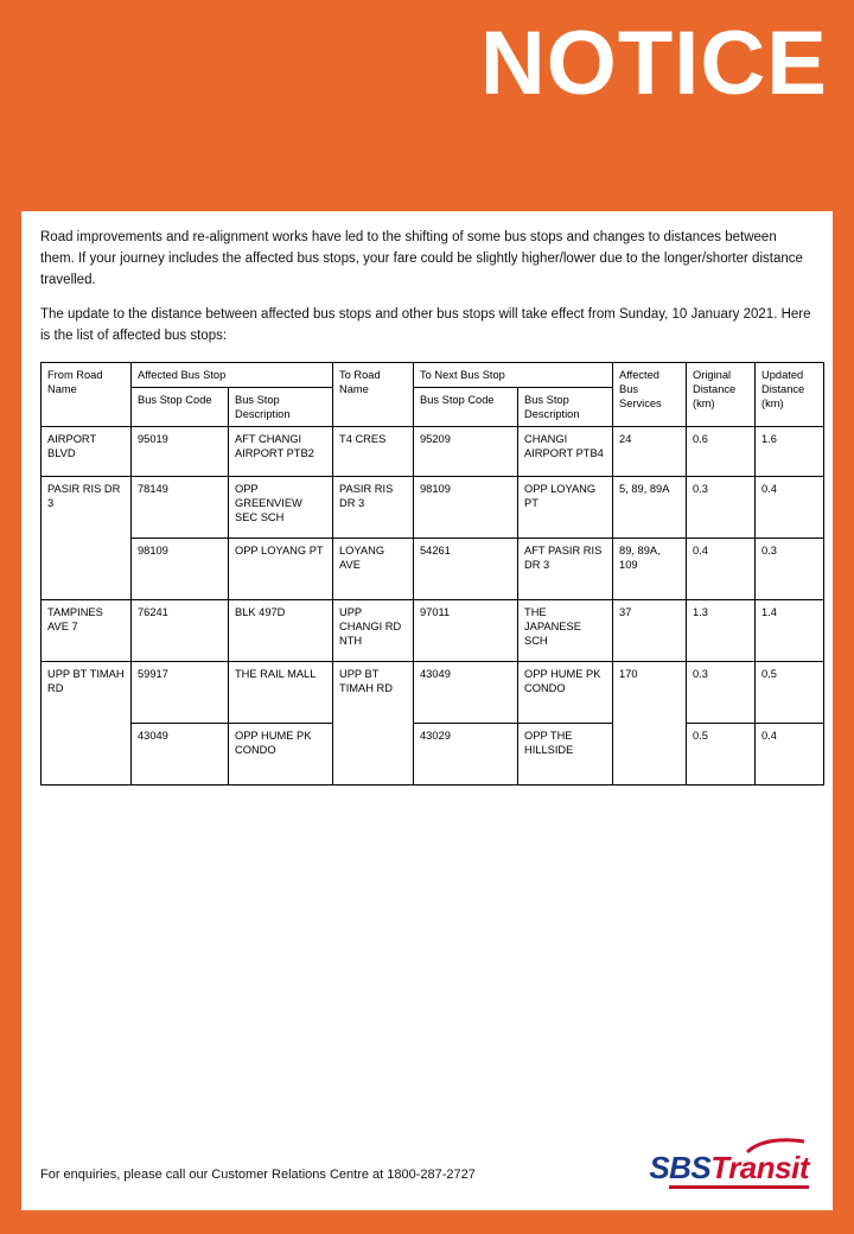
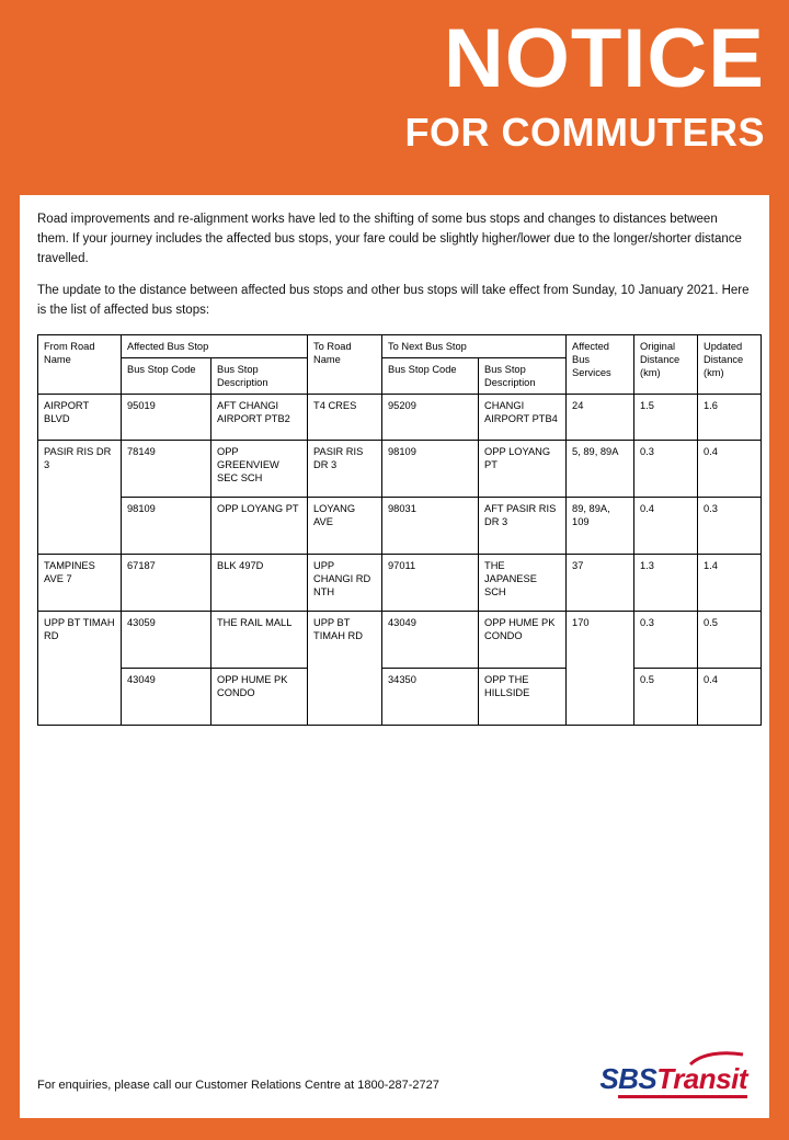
  NOTICE
+ FOR COMMUTERS
  Road improvements and re-alignment works have led to the shifting of some bus stops and changes to distances between them. If your journey includes the affected bus stops, your fare could be slightly higher/lower due to the longer/shorter distance travelled.
  The update to the distance between affected bus stops and other bus stops will take effect from Sunday, 10 January 2021. Here is the list of affected bus stops:
  From Road Name	Affected Bus Stop	To Road Name	To Next Bus Stop	Affected Bus Services	Original Distance (km)	Updated Distance (km)
  Bus Stop Code	Bus Stop Description	Bus Stop Code	Bus Stop Description
- AIRPORT BLVD	95019	AFT CHANGI AIRPORT PTB2	T4 CRES	95209	CHANGI AIRPORT PTB4	24	0.6	1.6
+ AIRPORT BLVD	95019	AFT CHANGI AIRPORT PTB2	T4 CRES	95209	CHANGI AIRPORT PTB4	24	1.5	1.6
  PASIR RIS DR 3	78149	OPP GREENVIEW SEC SCH	PASIR RIS DR 3	98109	OPP LOYANG PT	5, 89, 89A	0.3	0.4
- 98109	OPP LOYANG PT	LOYANG AVE	54261	AFT PASIR RIS DR 3	89, 89A, 109	0.4	0.3
+ 98109	OPP LOYANG PT	LOYANG AVE	98031	AFT PASIR RIS DR 3	89, 89A, 109	0.4	0.3
- TAMPINES AVE 7	76241	BLK 497D	UPP CHANGI RD NTH	97011	THE JAPANESE SCH	37	1.3	1.4
+ TAMPINES AVE 7	67187	BLK 497D	UPP CHANGI RD NTH	97011	THE JAPANESE SCH	37	1.3	1.4
- UPP BT TIMAH RD	59917	THE RAIL MALL	UPP BT TIMAH RD	43049	OPP HUME PK CONDO	170	0.3	0.5
+ UPP BT TIMAH RD	43059	THE RAIL MALL	UPP BT TIMAH RD	43049	OPP HUME PK CONDO	170	0.3	0.5
- 43049	OPP HUME PK CONDO	43029	OPP THE HILLSIDE	0.5	0.4
+ 43049	OPP HUME PK CONDO	34350	OPP THE HILLSIDE	0.5	0.4
  For enquiries, please call our Customer Relations Centre at 1800-287-2727
  SBSTransit
